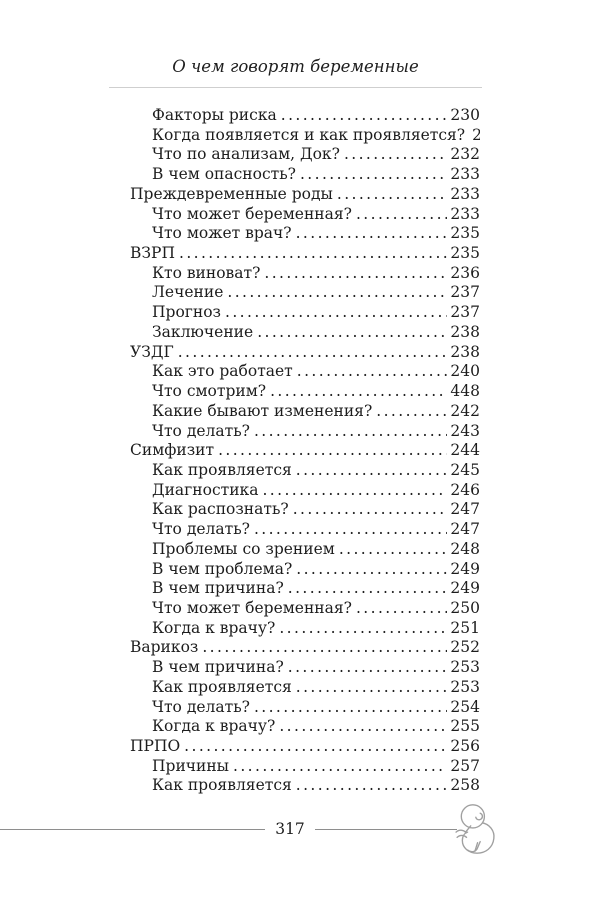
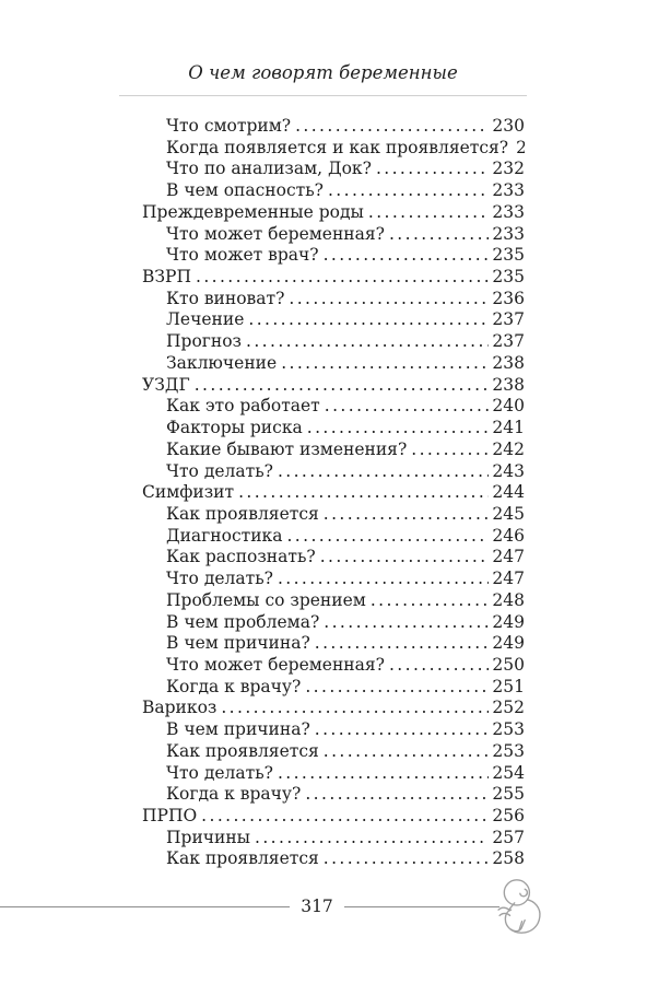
  О чем говорят беременные
- Факторы риска
+ Что смотрим?
  230
  Когда появляется и как проявляется?
  Что по анализам, Док?
  232
  В чем опасность?
  233
  Преждевременные роды
  233
  Что может беременная?
  233
  Что может врач?
  235
  ВЗРП
  235
  Кто виноват?
  236
  Лечение
  237
  Прогноз
  237
  Заключение
  238
  УЗДГ
  238
  Как это работает
  240
- Что смотрим?
+ Факторы риска
- 448
+ 241
  Какие бывают изменения?
  242
  Что делать?
  243
  Симфизит
  244
  Как проявляется
  245
  Диагностика
  246
  Как распознать?
  247
  Что делать?
  247
  Проблемы со зрением
  248
  В чем проблема?
  249
  В чем причина?
  249
  Что может беременная?
  250
  Когда к врачу?
  251
  Варикоз
  252
  В чем причина?
  253
  Как проявляется
  253
  Что делать?
  254
  Когда к врачу?
  255
  ПРПО
  256
  Причины
  257
  Как проявляется
  258
  317
